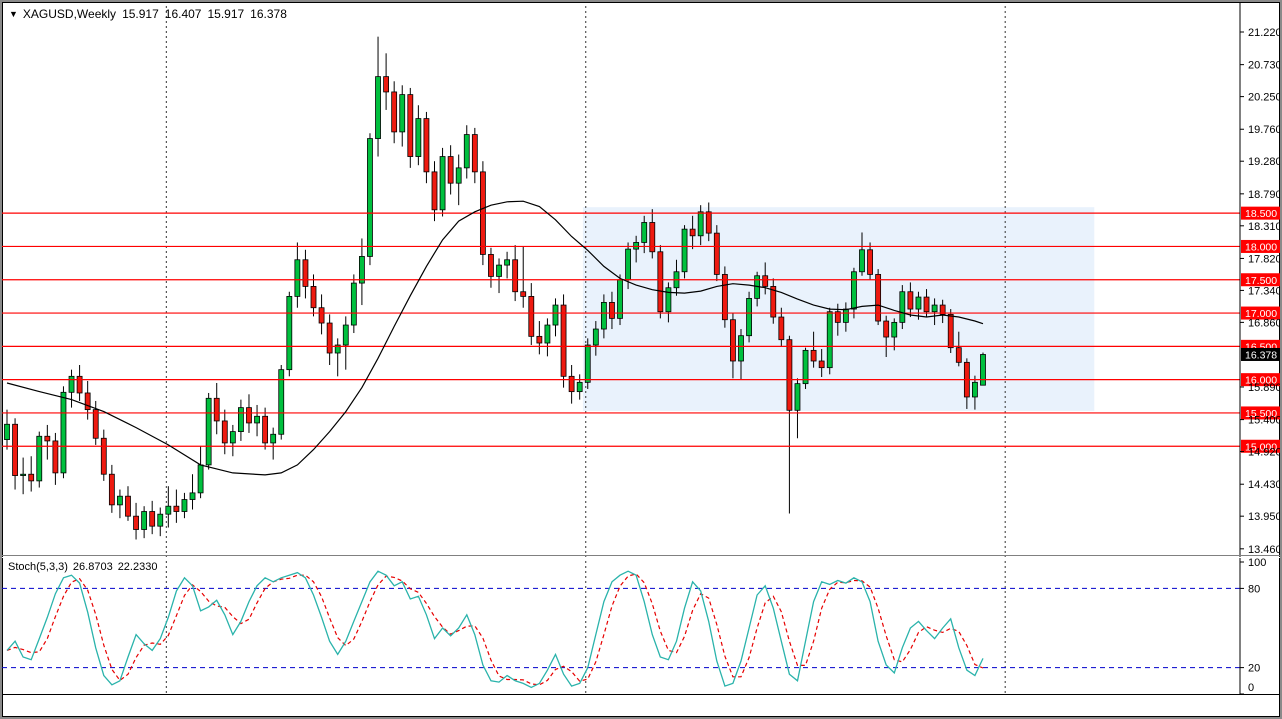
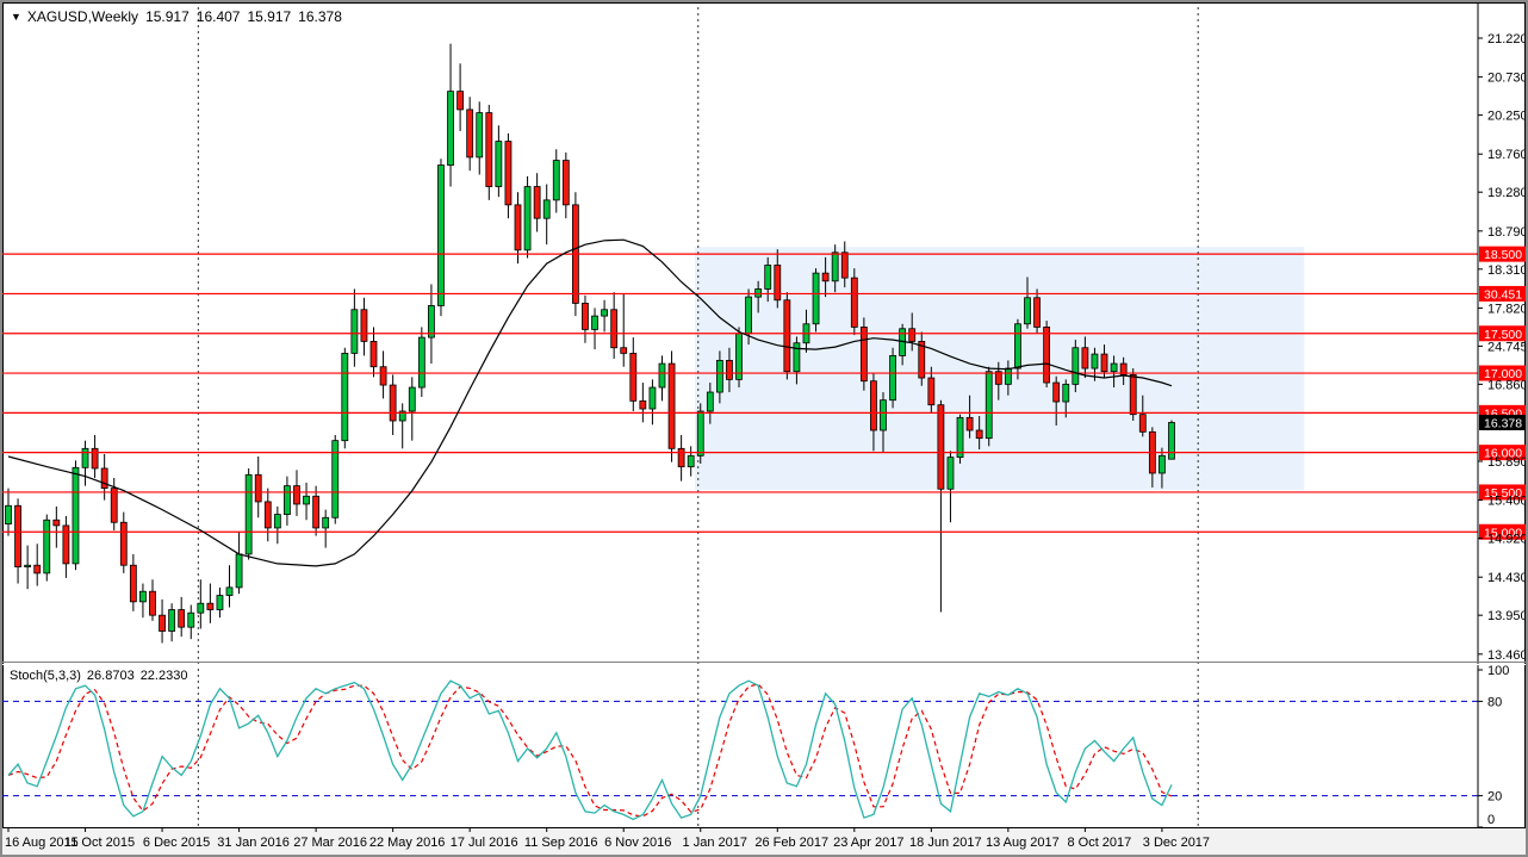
  18.500
- 18.000
+ 30.451
  17.500
  17.000
  16.500
  16.000
  15.500
  15.000
  21.220
  20.730
  20.250
  19.760
  19.280
  18.790
  18.310
  17.820
- 17.340
+ 24.745
  16.860
  15.890
  15.400
  14.920
  14.430
  13.950
  13.460
  16.378
  100
  80
  20
  0
+ 16 Aug 2015
+ 11 Oct 2015
+ 6 Dec 2015
+ 31 Jan 2016
+ 27 Mar 2016
+ 22 May 2016
+ 17 Jul 2016
+ 11 Sep 2016
+ 6 Nov 2016
+ 1 Jan 2017
+ 26 Feb 2017
+ 23 Apr 2017
+ 18 Jun 2017
+ 13 Aug 2017
+ 8 Oct 2017
+ 3 Dec 2017
  ▼ XAGUSD,Weekly 15.917 16.407 15.917 16.378
  Stoch(5,3,3) 26.8703 22.2330
